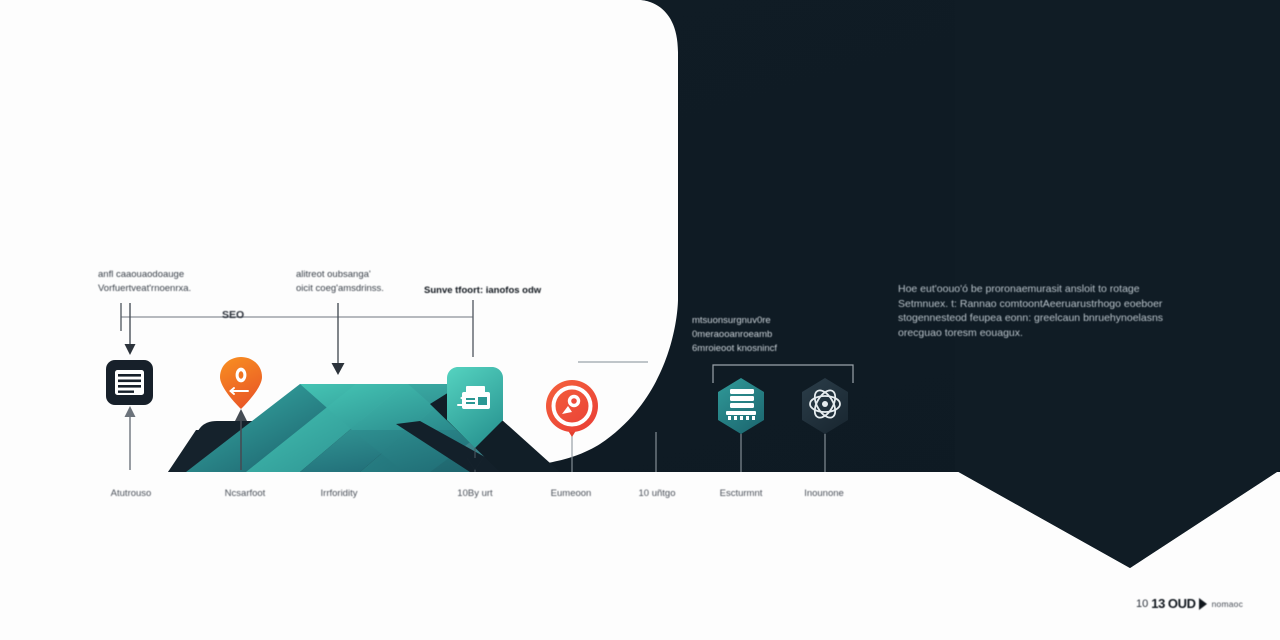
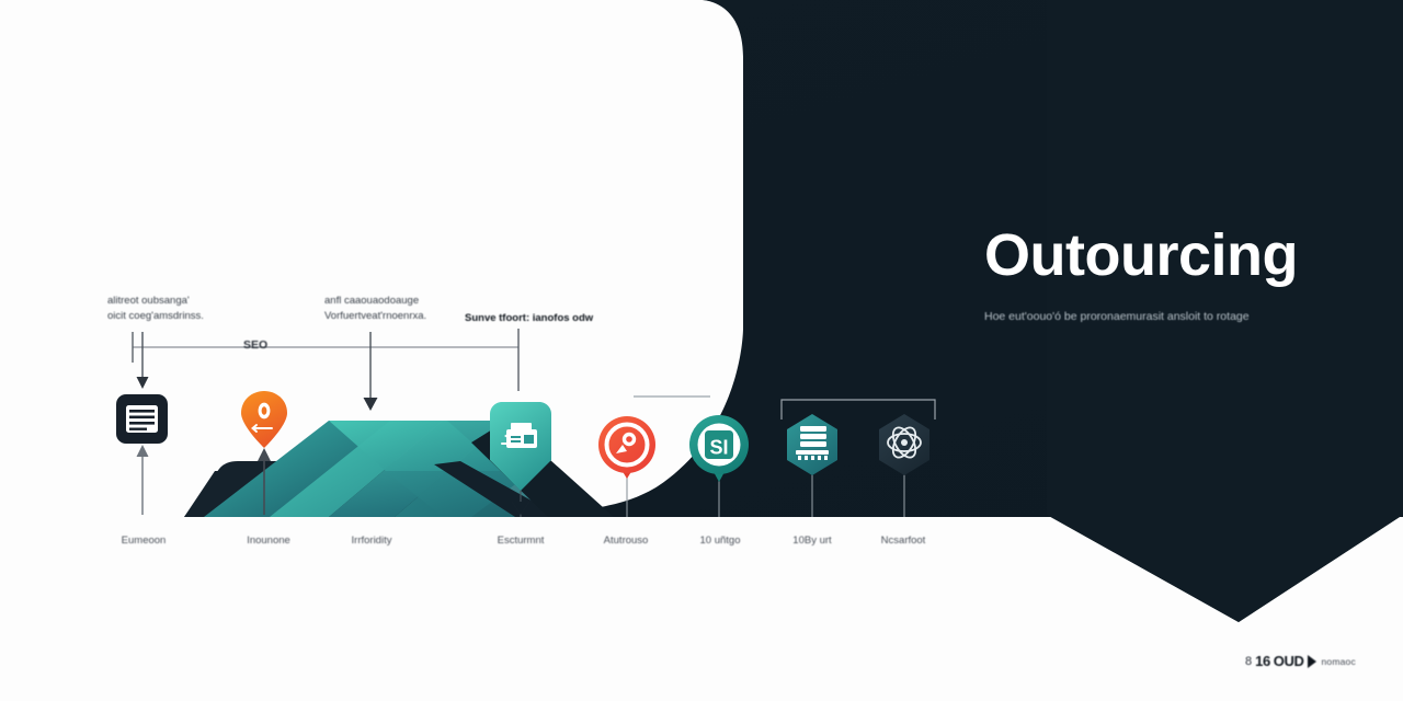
+ SI
+ Outourcing
  Hoe eut'oouo'ó be proronaemurasit ansloit to rotage
- Setmnuex. t: Rannao comtoontAeeruarustrhogo eoeboer
- stogennesteod feupea eonn: greelcaun bnruehynoelasns
- orecguao toresm eouagux.
- mtsuonsurgnuv0re
- 0meraooanroeamb
- 6mroieoot knosnincf
- anfl caaouaodoauge
+ alitreot oubsanga'
- Vorfuertveat'rnoenrxa.
+ oicit coeg'amsdrinss.
- alitreot oubsanga'
+ anfl caaouaodoauge
- oicit coeg'amsdrinss.
+ Vorfuertveat'rnoenrxa.
  Sunve tfoort: ianofos odw
  SEO
- Atutrouso
+ Eumeoon
- Ncsarfoot
+ Inounone
  Irrforidity
- 10By urt
+ Escturmnt
- Eumeoon
+ Atutrouso
  10 uñtgo
- Escturmnt
+ 10By urt
- Inounone
+ Ncsarfoot
- 10
+ 8
- 13
+ 16
  OUD
  nomaoc
